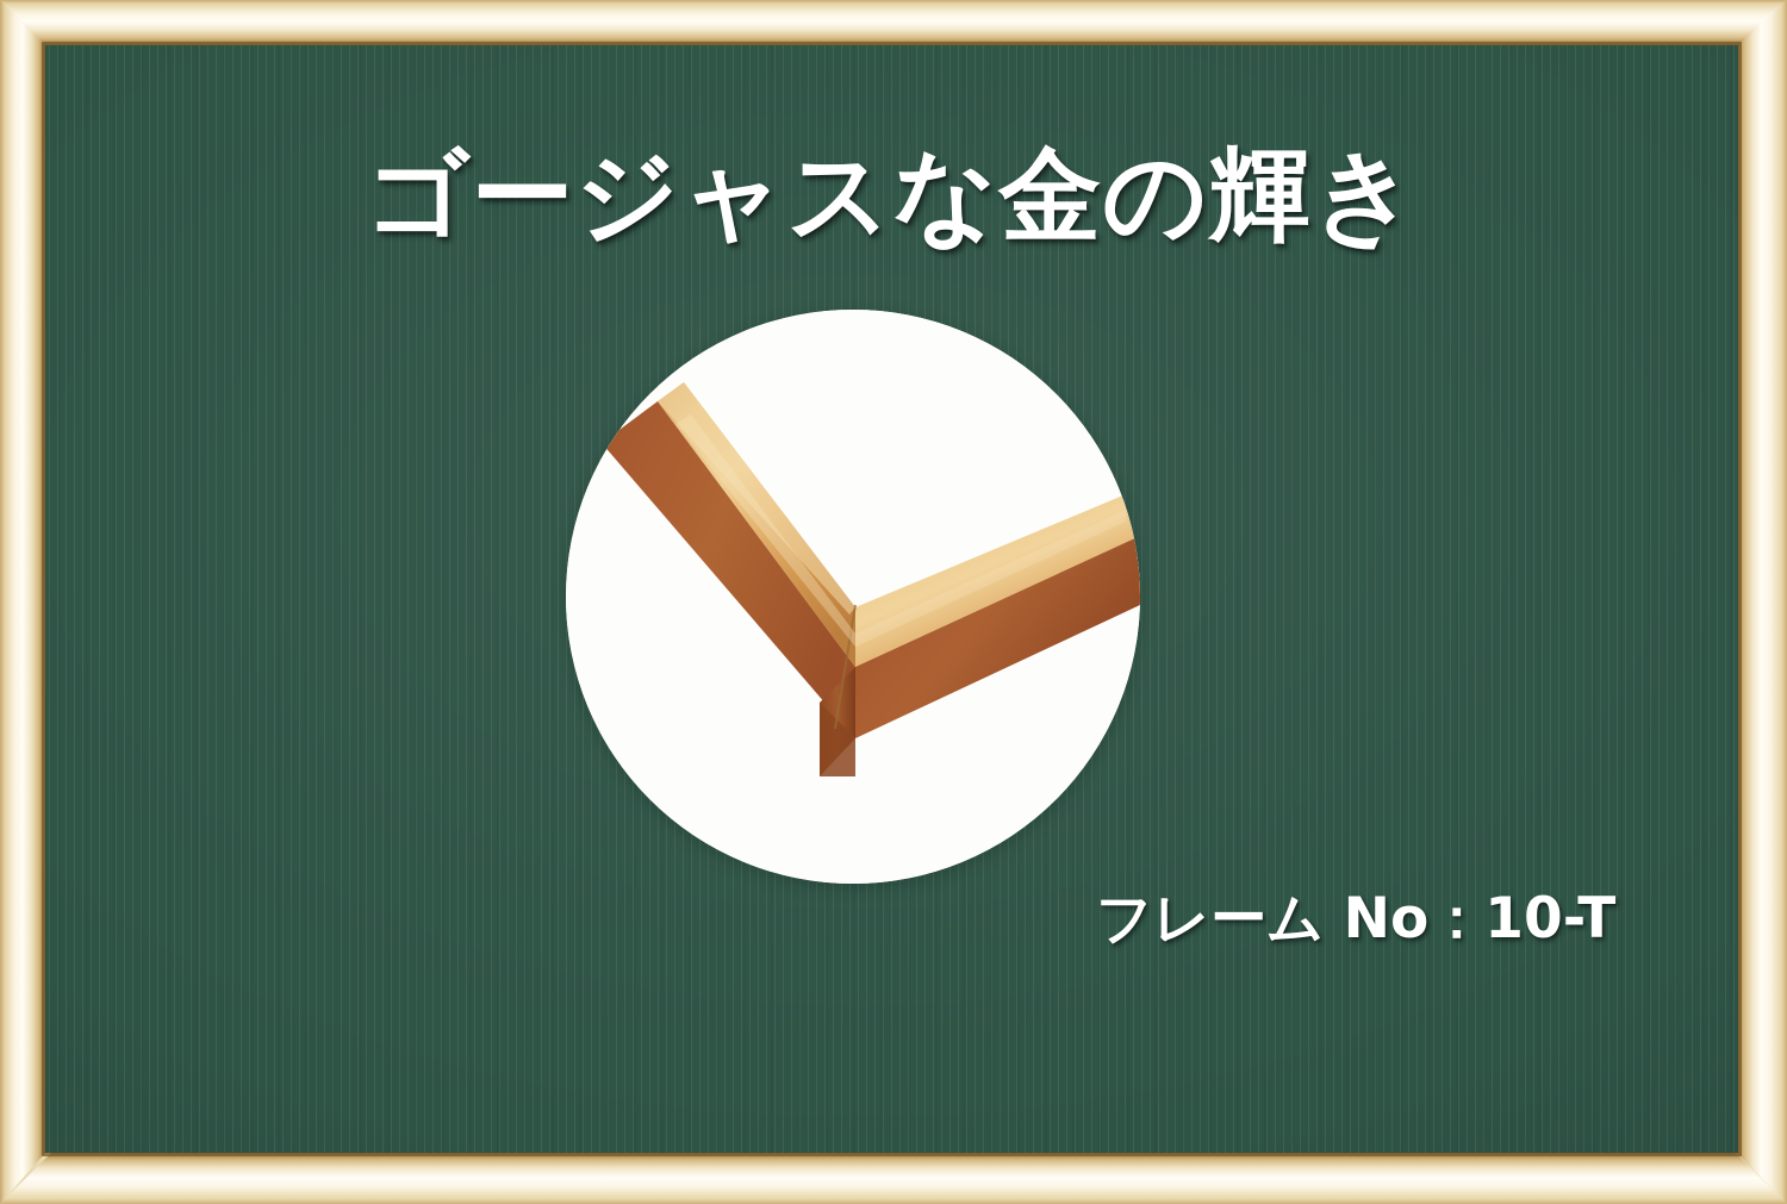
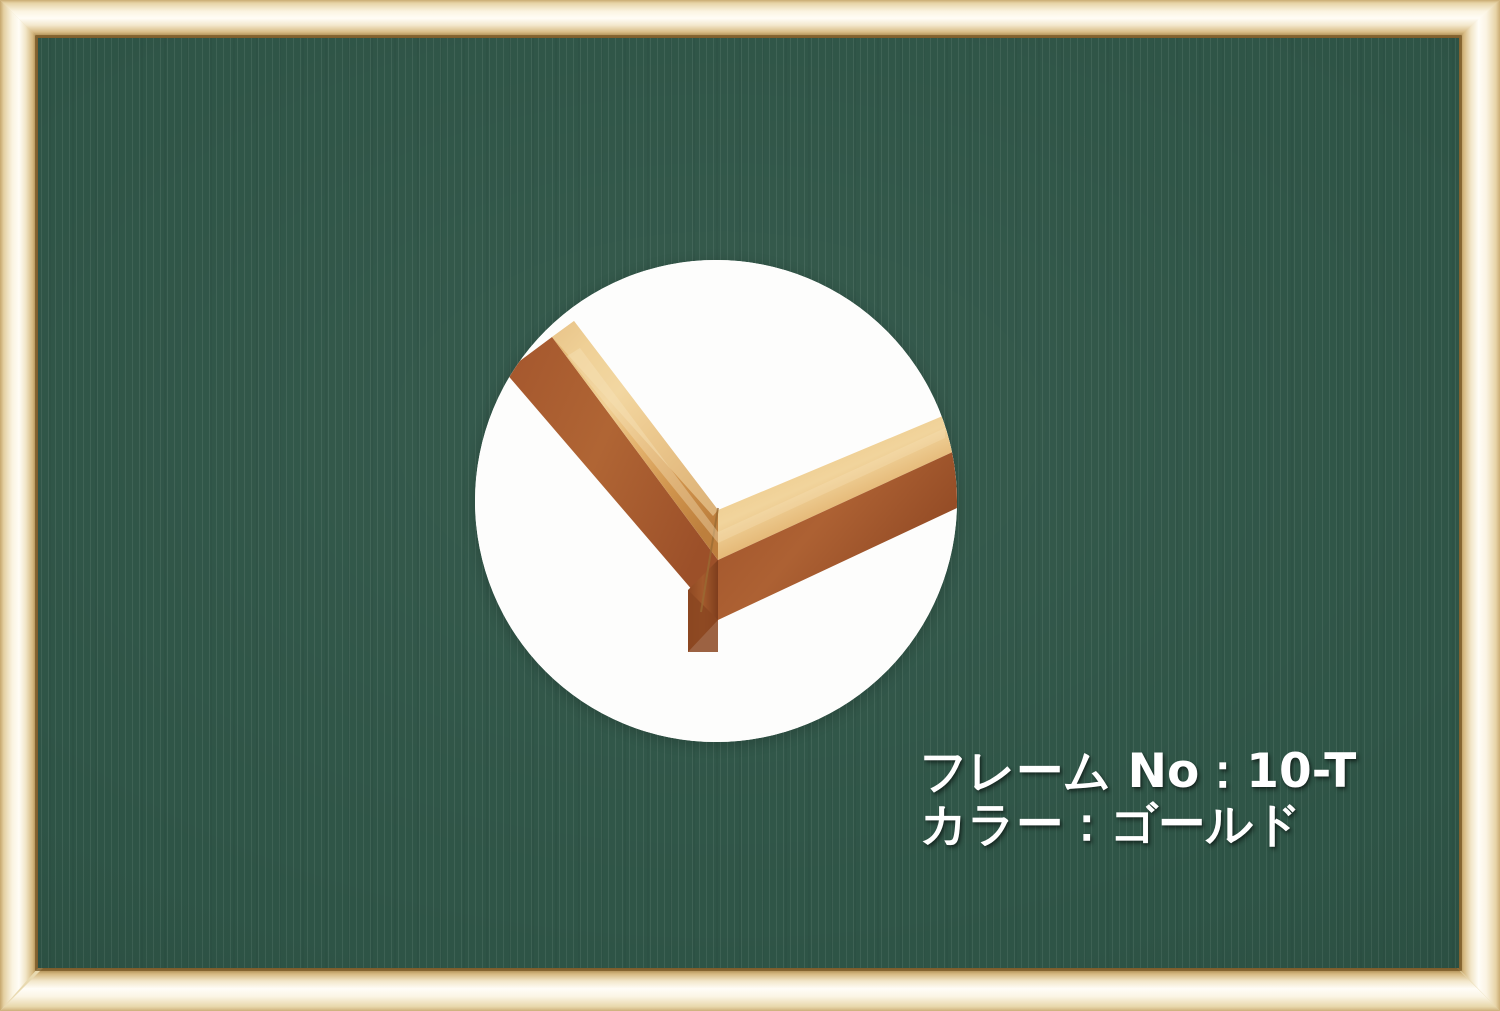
- ゴージャスな金の輝き
  フレーム No：10-T
+ カラー：ゴールド
